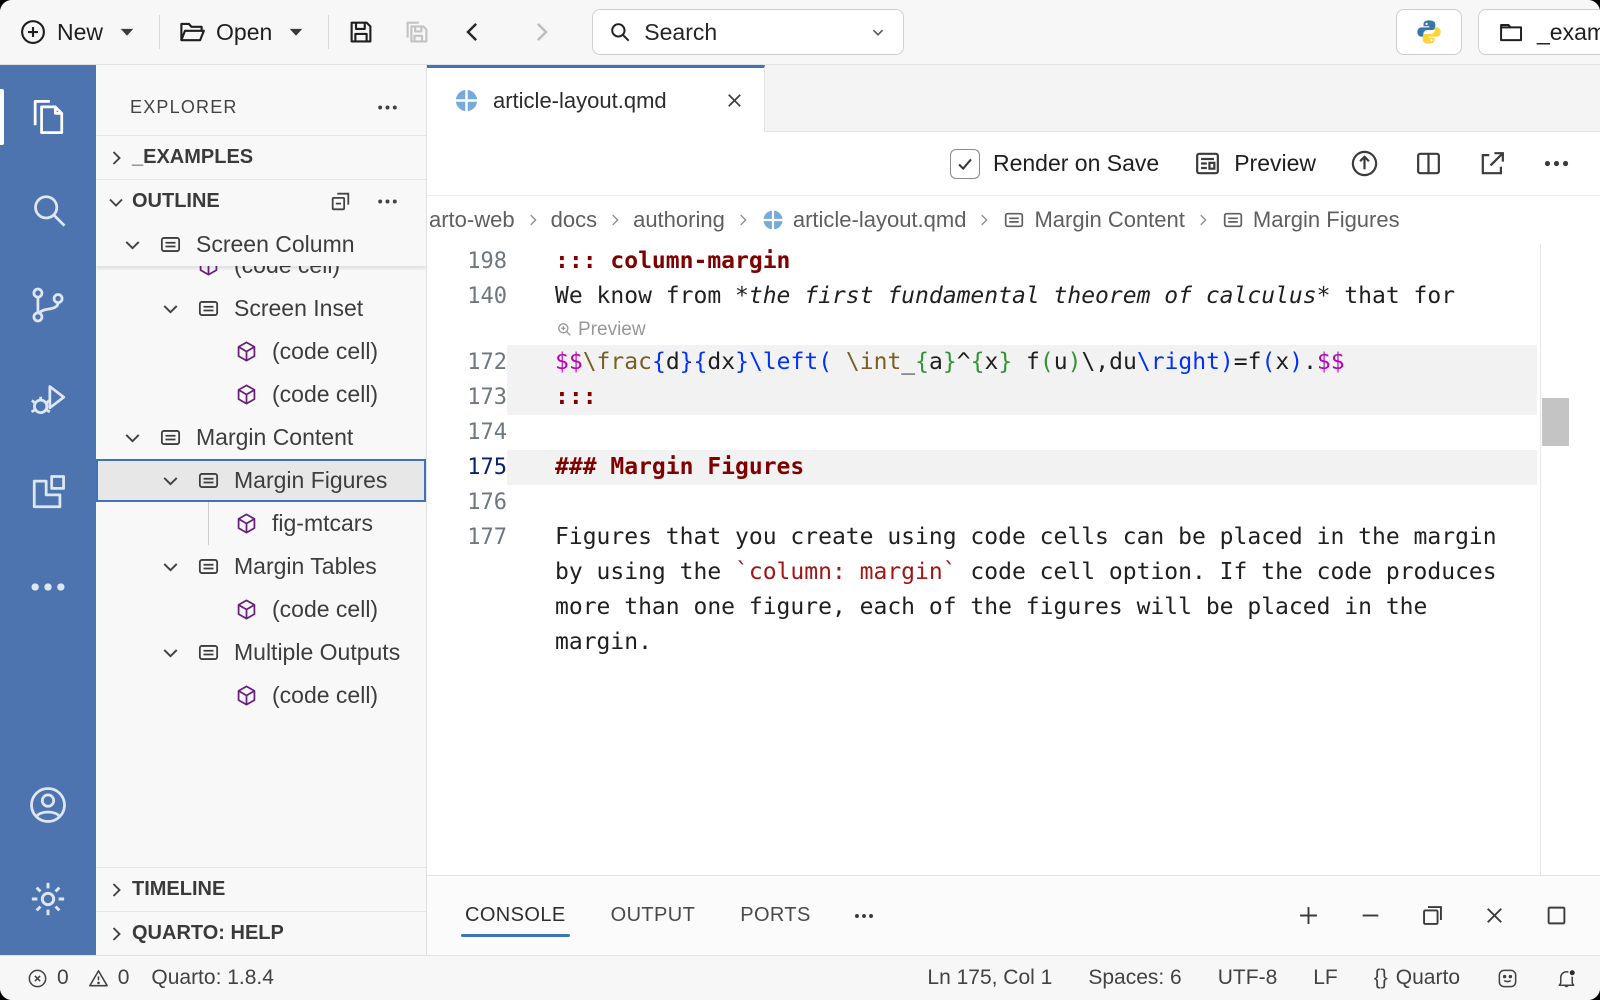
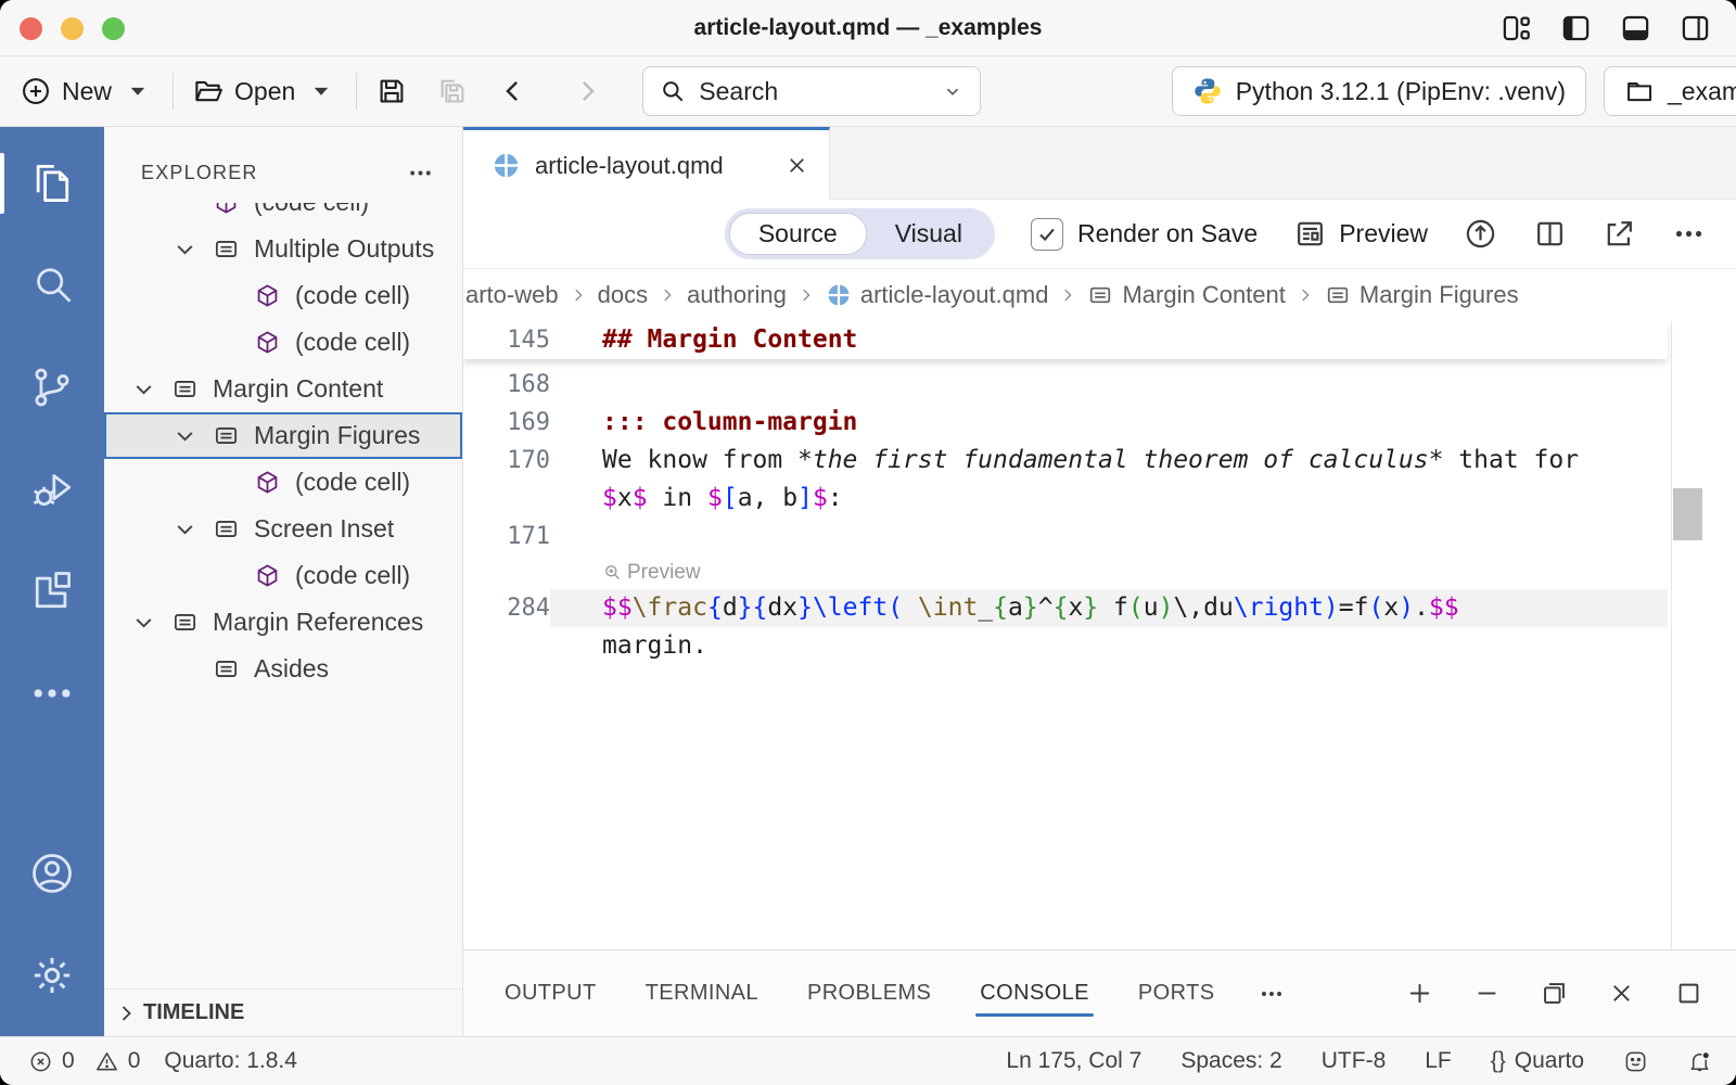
+ article-layout.qmd — _examples
  New
  Open
  Search
+ Python 3.12.1 (PipEnv: .venv)
  EXPLORER
- _EXAMPLES
- OUTLINE
- Screen Column
- Screen Inset
+ Multiple Outputs
  (code cell)
  (code cell)
  Margin Content
  Margin Figures
- fig-mtcars
- Margin Tables
  (code cell)
- Multiple Outputs
+ Screen Inset
  (code cell)
+ Margin References
+ Asides
  TIMELINE
- QUARTO: HELP
  article-layout.qmd
+ Source
+ Visual
  Render on Save
  Preview
  arto-web
  docs
  authoring
  article-layout.qmd
  Margin Content
  Margin Figures
+ 145
+ ## Margin Content
+ 168
- 198
+ 169
  ::: column-margin
- 140
+ 170
  We know from *the first fundamental theorem of calculus* that for
+ $x$ in $[a, b]$:
+ 171
  Preview
- 172
+ 284
  $$\frac{d}{dx}\left( \int_{a}^{x} f(u)\,du\right)=f(x).$$
- 173
- :::
- 174
- 175
- ### Margin Figures
- 176
- 177
- Figures that you create using code cells can be placed in the margin
- by using the `column: margin` code cell option. If the code produces
- more than one figure, each of the figures will be placed in the
  margin.
- CONSOLE
+ OUTPUT
+ TERMINAL
+ PROBLEMS
- OUTPUT
+ CONSOLE
  PORTS
  0
  0
  Quarto: 1.8.4
- Ln 175, Col 1
+ Ln 175, Col 7
- Spaces: 6
+ Spaces: 2
  UTF-8
  LF
  {}
  Quarto
